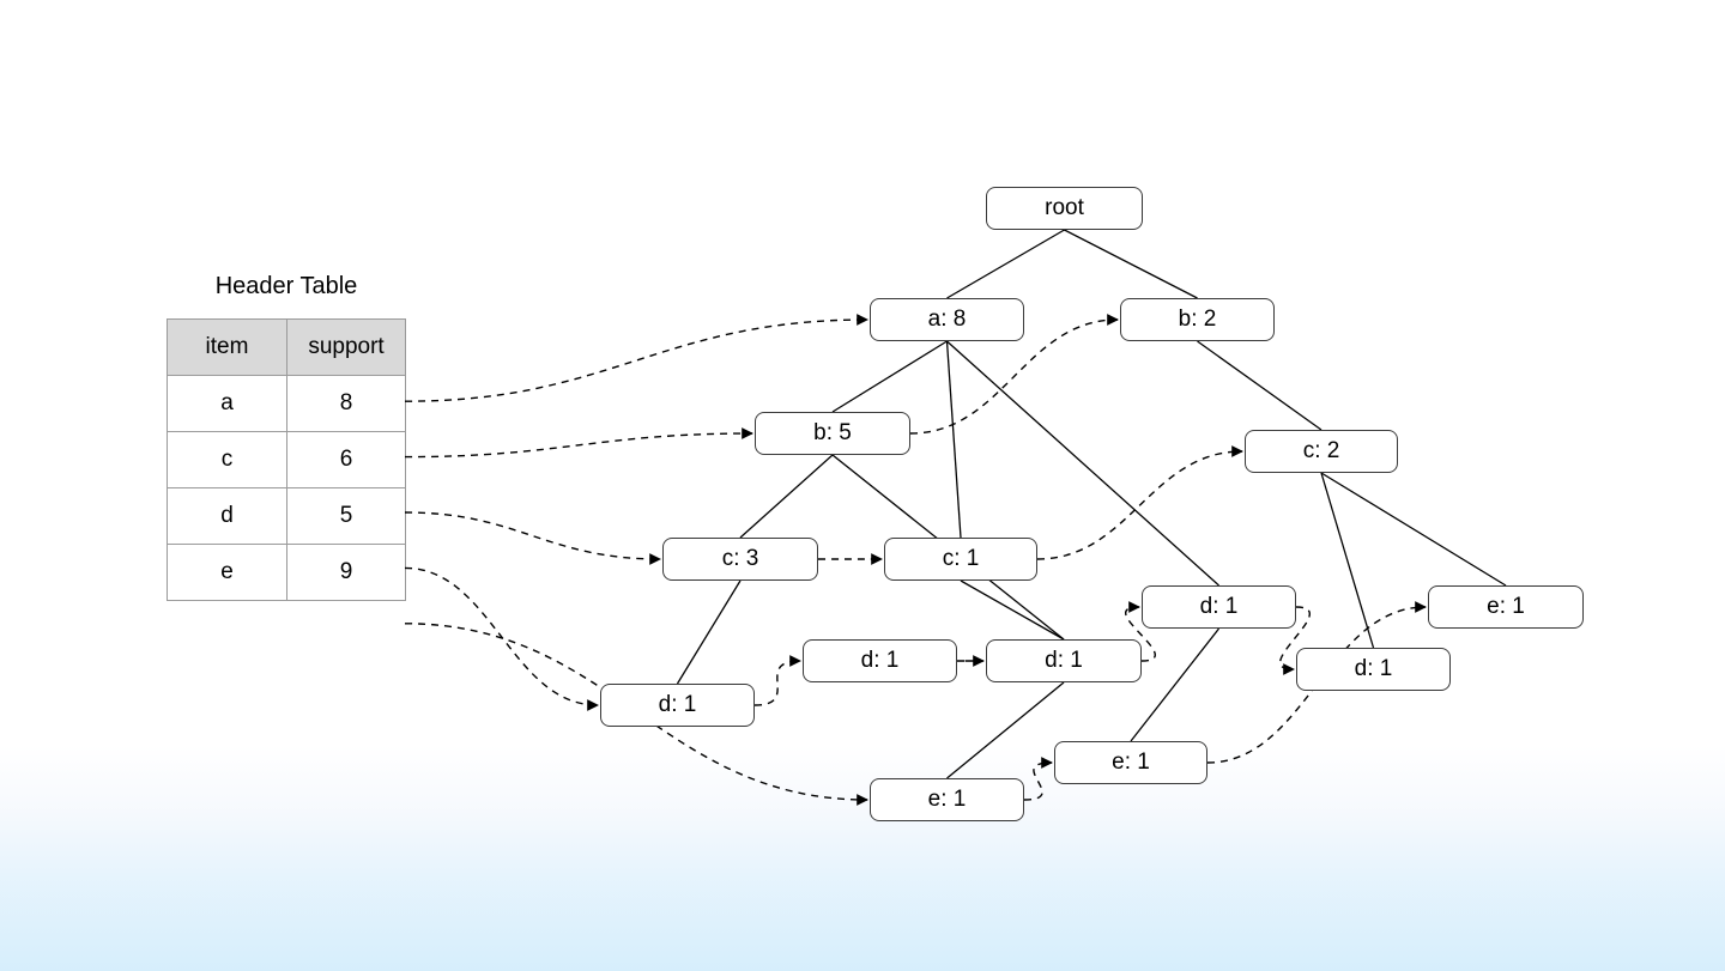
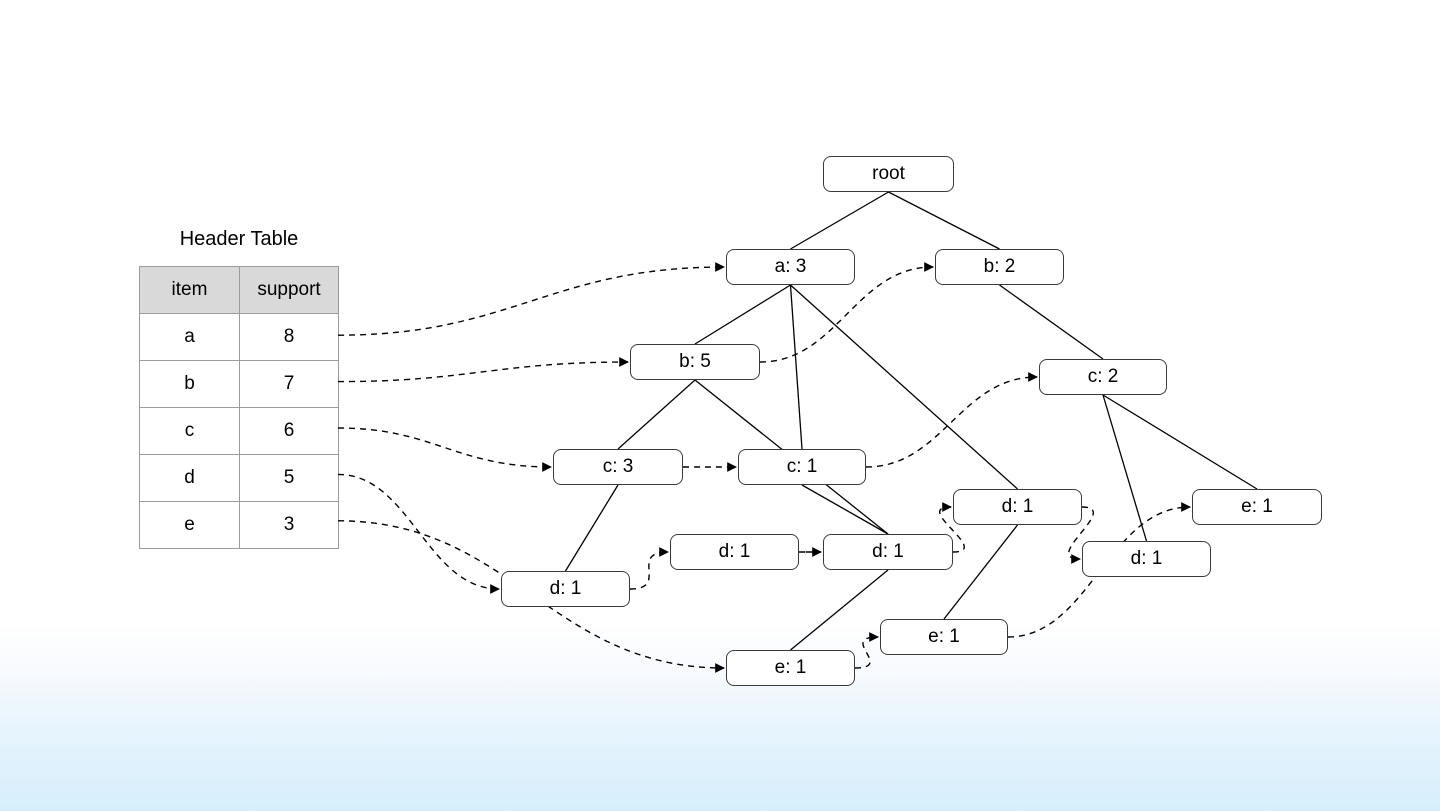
  Header Table
  item	support
  a	8
+ b	7
  c	6
  d	5
- e	9
+ e	3
  root
- a: 8
+ a: 3
  b: 2
  b: 5
  c: 2
  c: 3
  c: 1
  d: 1
  e: 1
  d: 1
  d: 1
  d: 1
  d: 1
  e: 1
  e: 1
